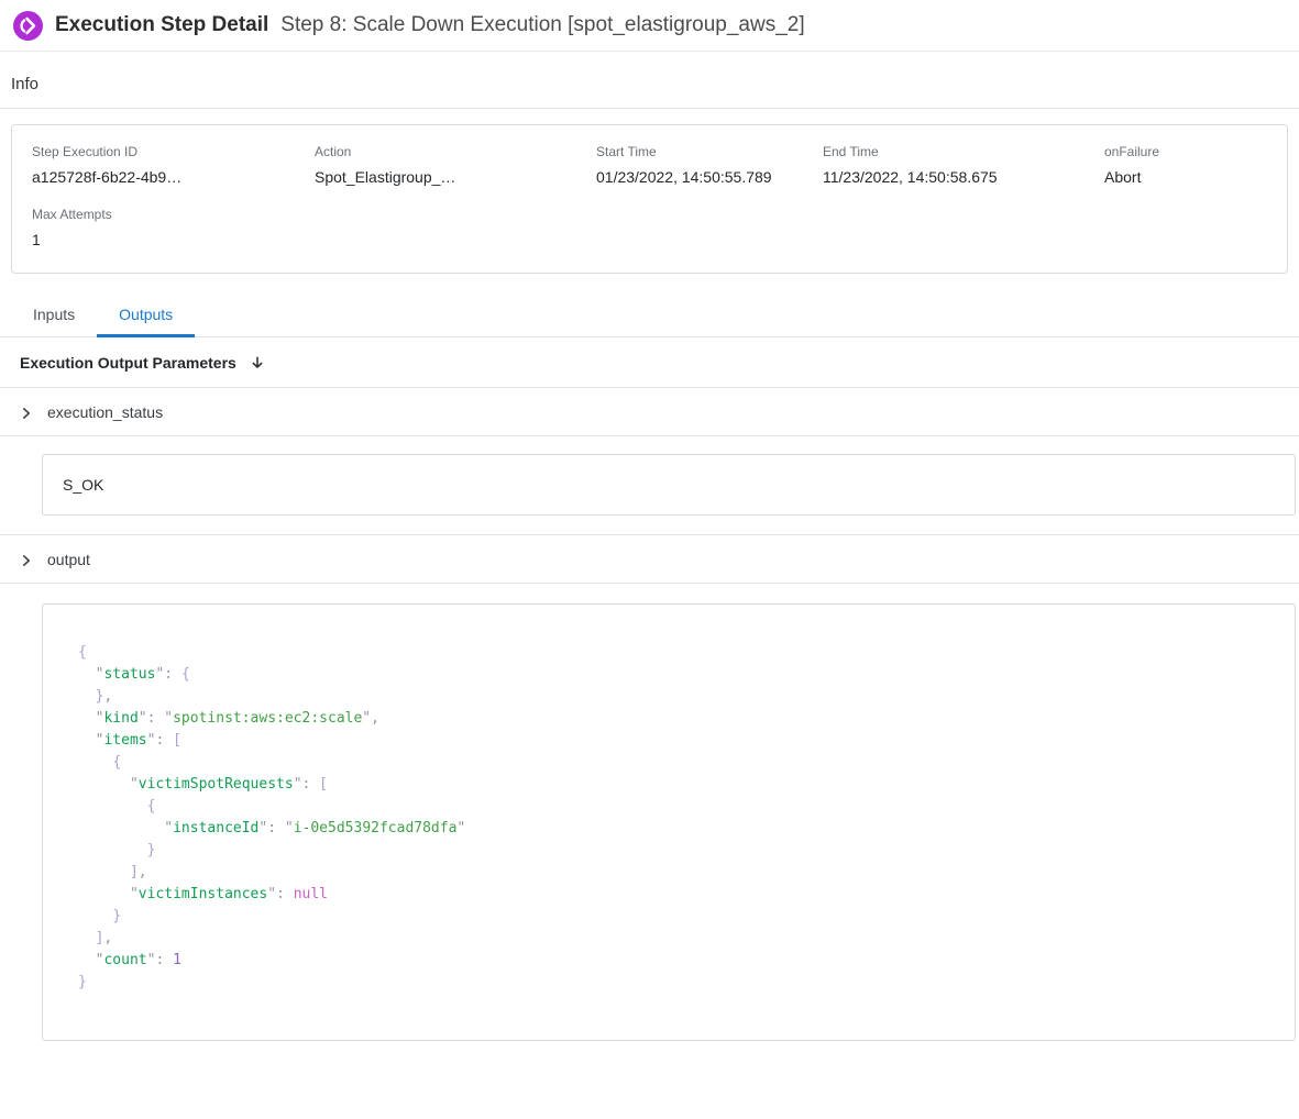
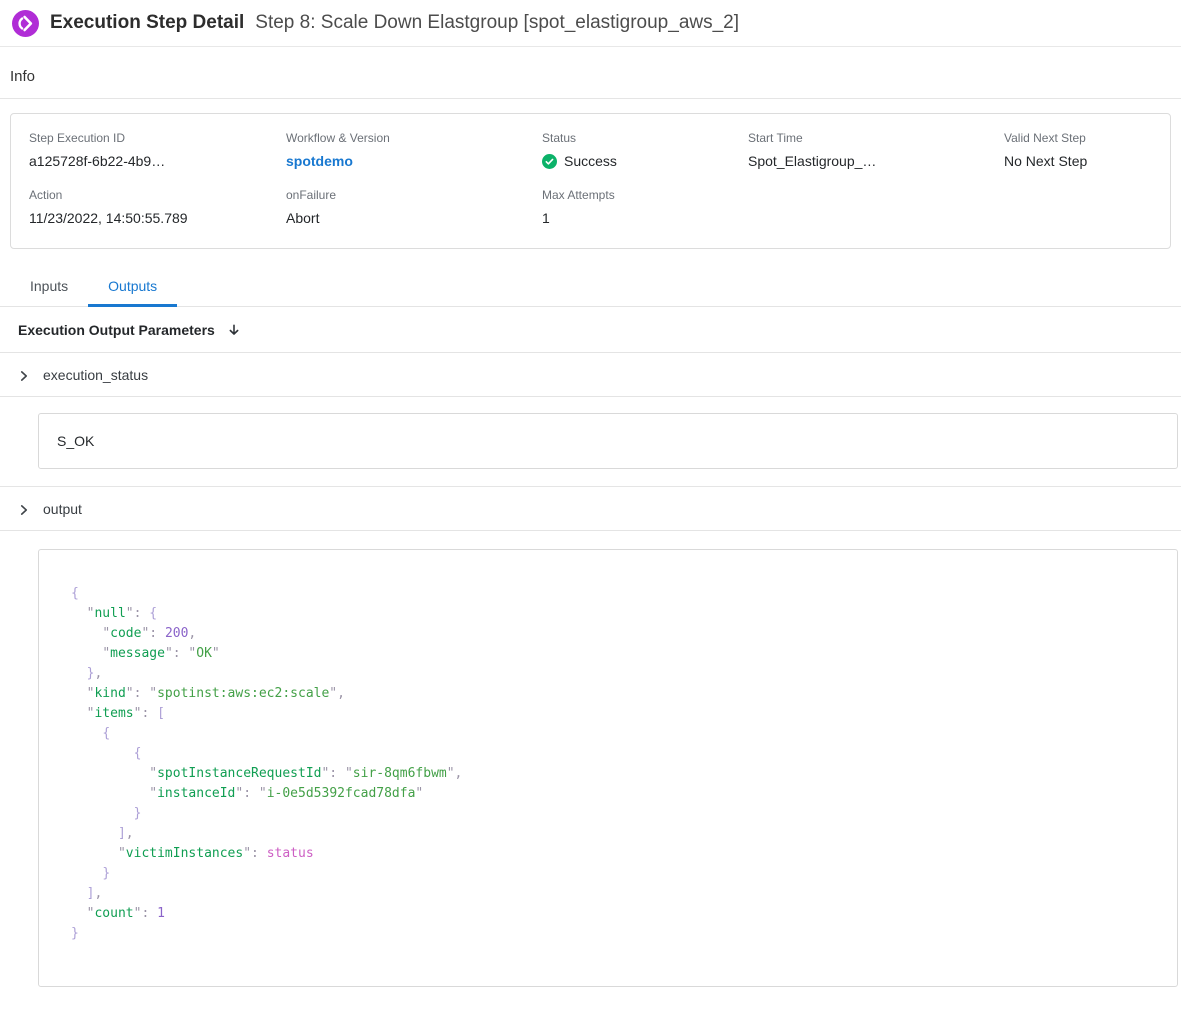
  Execution Step Detail
- Step 8: Scale Down Execution [spot_elastigroup_aws_2]
+ Step 8: Scale Down Elastgroup [spot_elastigroup_aws_2]
  Info
  Step Execution ID
  a125728f-6b22-4b9…
+ Workflow & Version
+ spotdemo
+ Status
+ Success
- Action
+ Start Time
  Spot_Elastigroup_…
+ Valid Next Step
+ No Next Step
- Start Time
+ Action
- 01/23/2022, 14:50:55.789
+ 11/23/2022, 14:50:55.789
- End Time
- 11/23/2022, 14:50:58.675
  onFailure
  Abort
  Max Attempts
  1
  Inputs
  Outputs
  Execution Output Parameters
  execution_status
  S_OK
  output
  {
- "status": {
+ "null": {
+ "code": 200,
+ "message": "OK"
  },
  "kind": "spotinst:aws:ec2:scale",
  "items": [
  {
- "victimSpotRequests": [
  {
+ "spotInstanceRequestId": "sir-8qm6fbwm",
  "instanceId": "i-0e5d5392fcad78dfa"
  }
  ],
- "victimInstances": null
+ "victimInstances": status
  }
  ],
  "count": 1
  }
